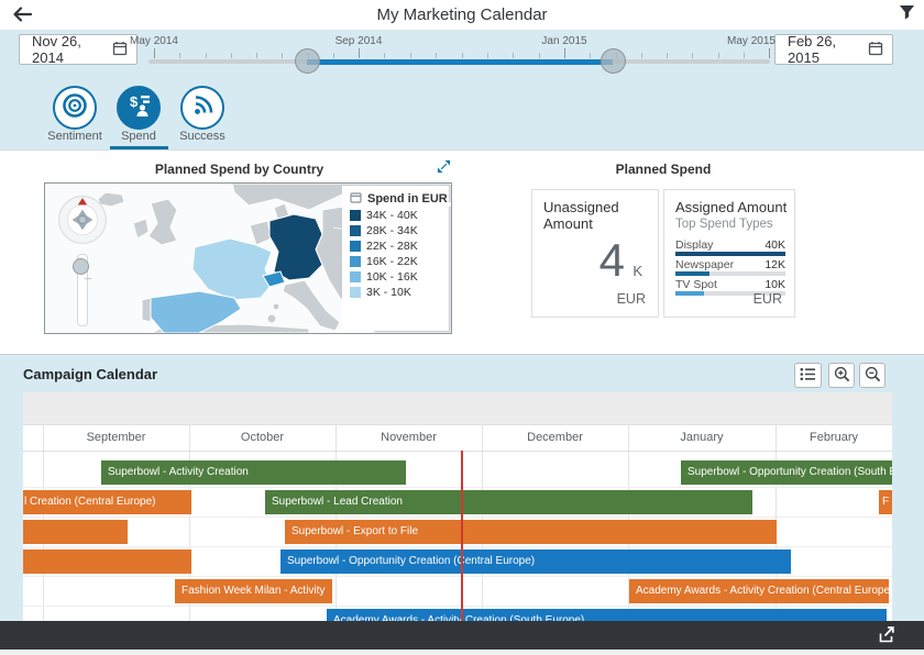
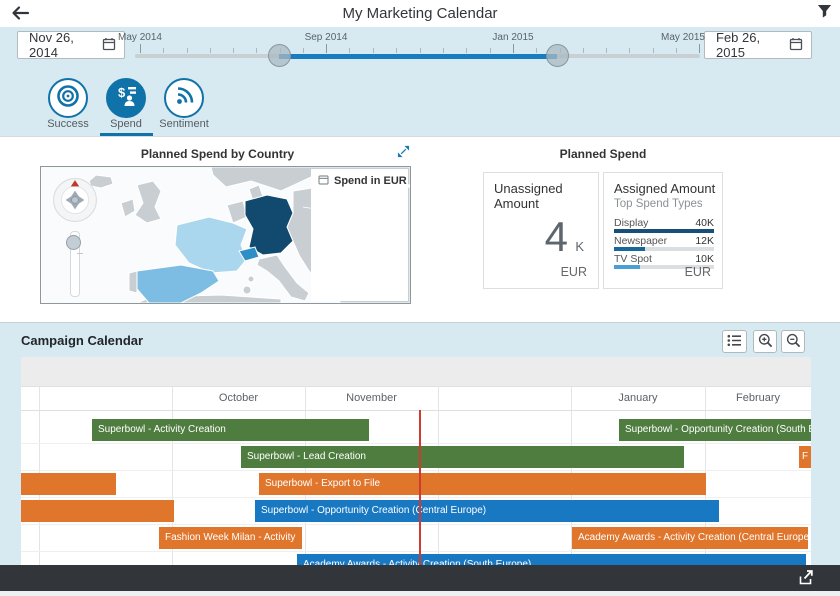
  My Marketing Calendar
  Nov 26, 2014
  Feb 26, 2015
  May 2014
  Sep 2014
  Jan 2015
  May 2015
  $
- Sentiment
+ Success
  Spend
- Success
+ Sentiment
  Planned Spend by Country
  Spend in EUR
- 34K - 40K
- 28K - 34K
- 22K - 28K
- 16K - 22K
- 10K - 16K
- 3K - 10K
  Planned Spend
  Unassigned Amount
  4
  K
  EUR
  Assigned Amount
  Top Spend Types
  Display
  40K
  Newspaper
  12K
  TV Spot
  10K
  EUR
  Campaign Calendar
- September
  October
  November
- December
  January
  February
  Superbowl - Activity Creation
  Superbowl - Opportunity Creation (South
- l Creation (Central Europe)
  Superbowl - Lead Creation
  F
  Superbowl - Export to File
  Superbowl - Opportunity Creation (entral Europe)
  Fashion Week Milan - Activity
  Academy Awards - Activity Creation (Central Europe
